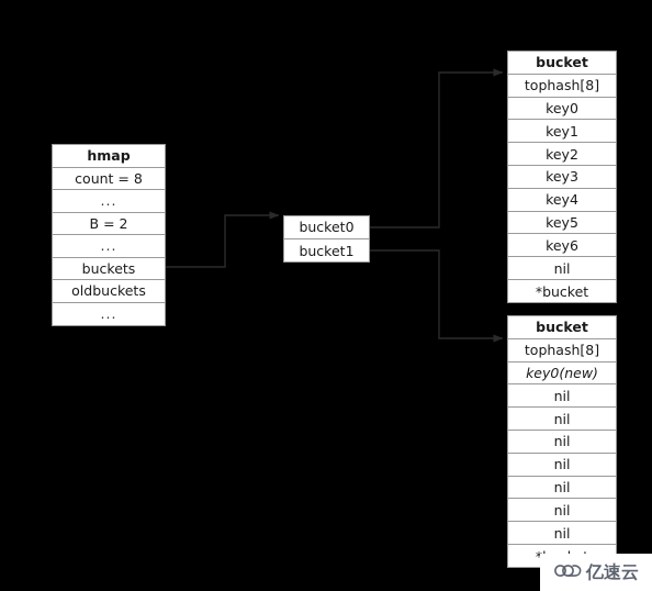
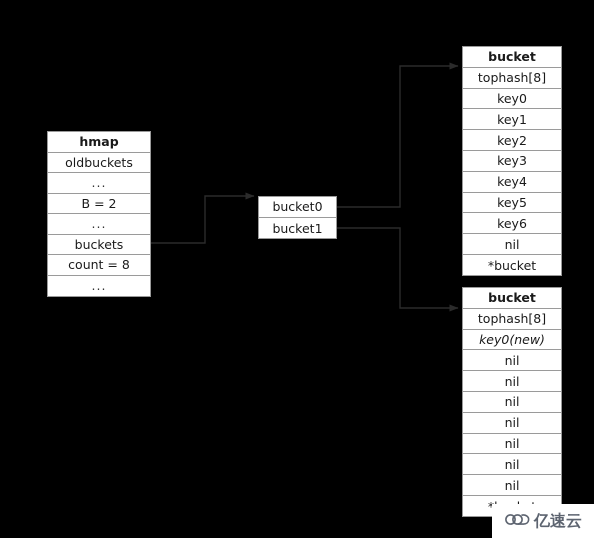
  hmap
- count = 8
+ oldbuckets
  ...
  B = 2
  ...
  buckets
- oldbuckets
+ count = 8
  ...
  bucket0
  bucket1
  bucket
  tophash[8]
  key0
  key1
  key2
  key3
  key4
  key5
  key6
  nil
  *bucket
  bucket
  tophash[8]
  key0(new)
  nil
  nil
  nil
  nil
  nil
  nil
  nil
  亿速云
